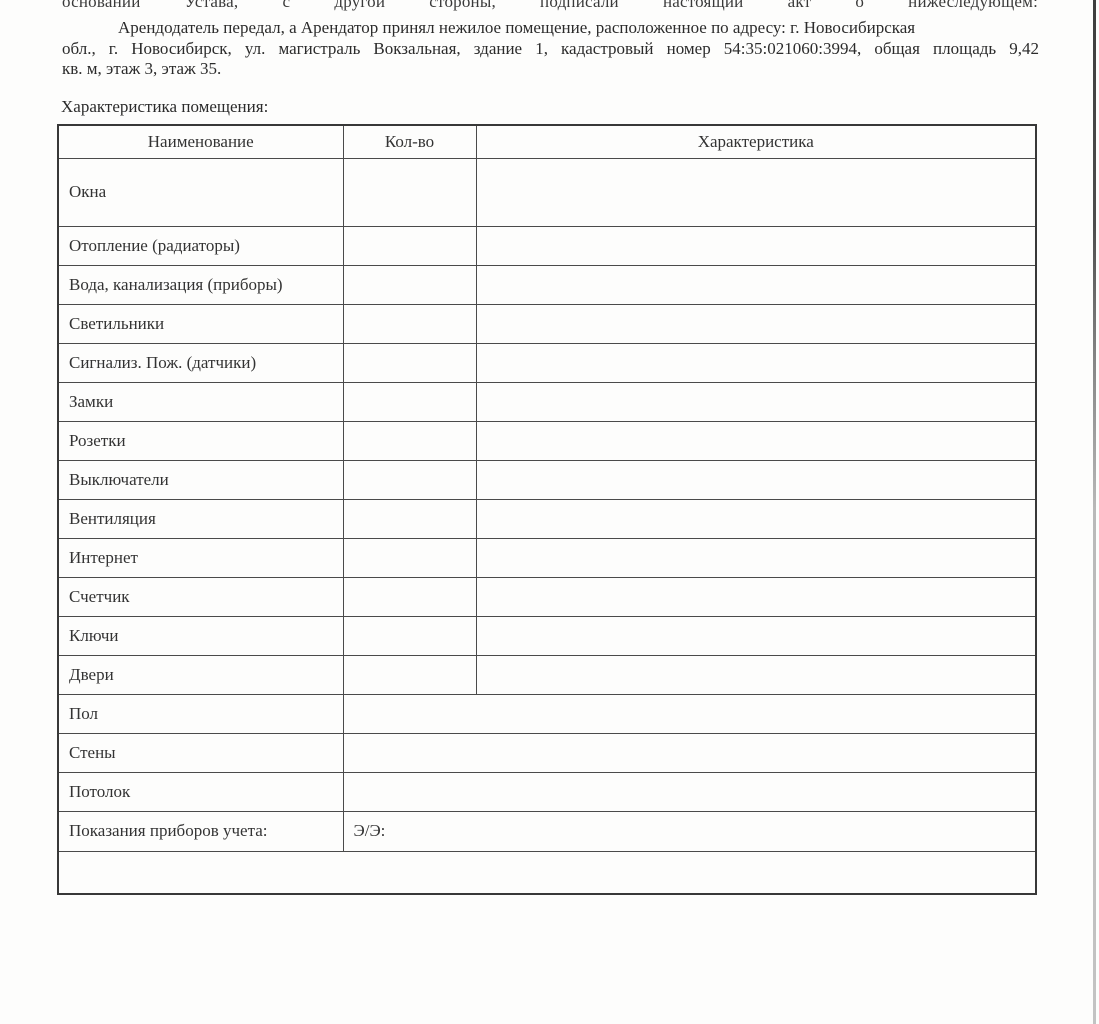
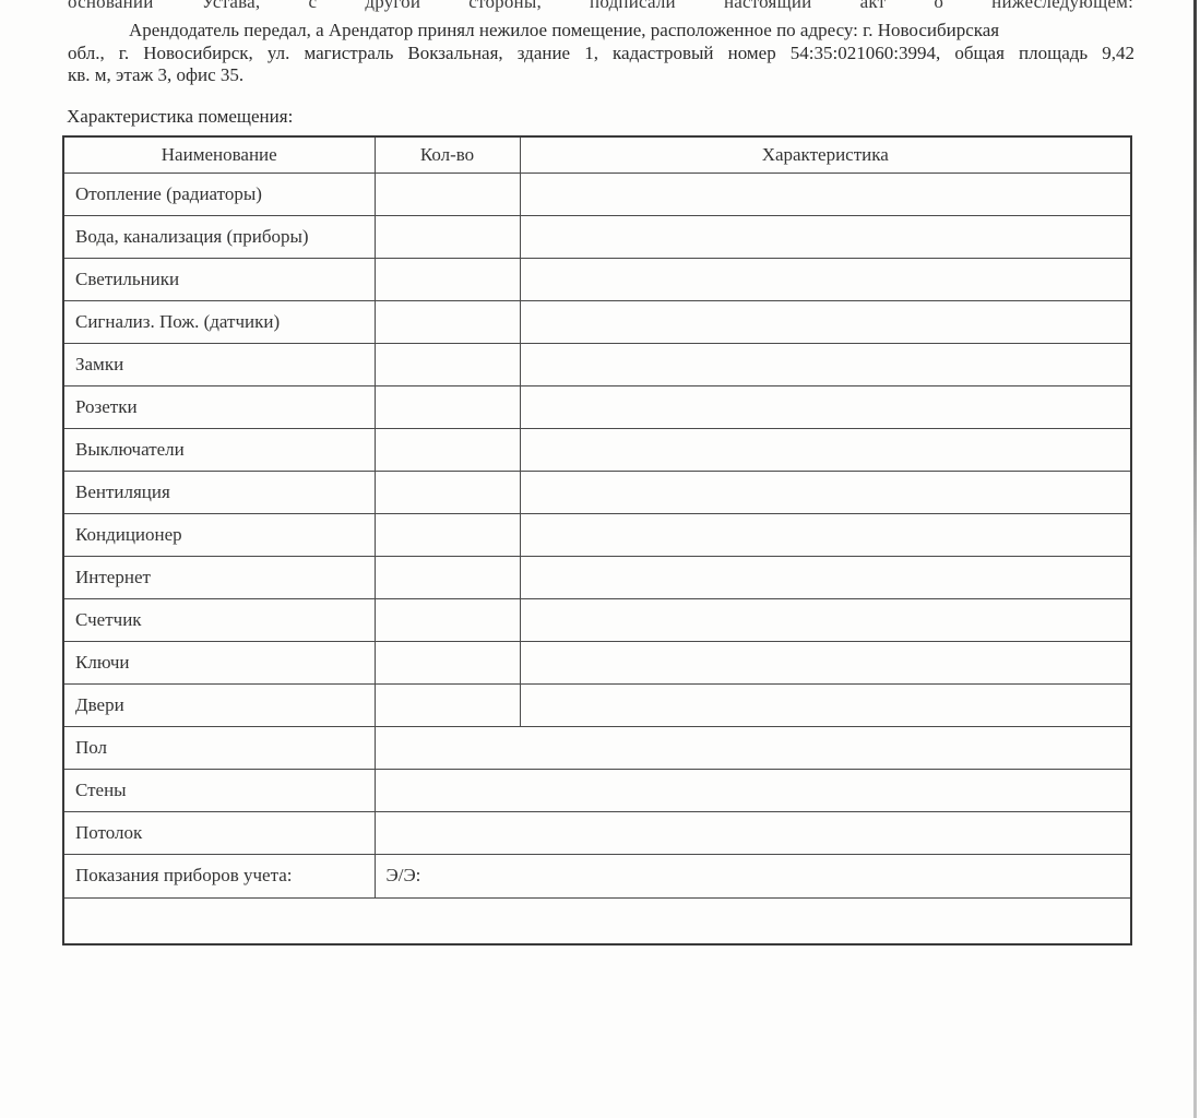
  основании Устава, с другой стороны, подписали настоящий акт о нижеследующем:
  Арендодатель передал, а Арендатор принял нежилое помещение, расположенное по адресу: г. Новосибирская
  обл., г. Новосибирск, ул. магистраль Вокзальная, здание 1, кадастровый номер 54:35:021060:3994, общая площадь 9,42
- кв. м, этаж 3, этаж 35.
+ кв. м, этаж 3, офис 35.
  Характеристика помещения:
  Наименование	Кол-во	Характеристика
- Окна
  Отопление (радиаторы)
  Вода, канализация (приборы)
  Светильники
  Сигнализ. Пож. (датчики)
  Замки
  Розетки
  Выключатели
  Вентиляция
+ Кондиционер
  Интернет
  Счетчик
  Ключи
  Двери
  Пол
  Стены
  Потолок
  Показания приборов учета:	Э/Э:
